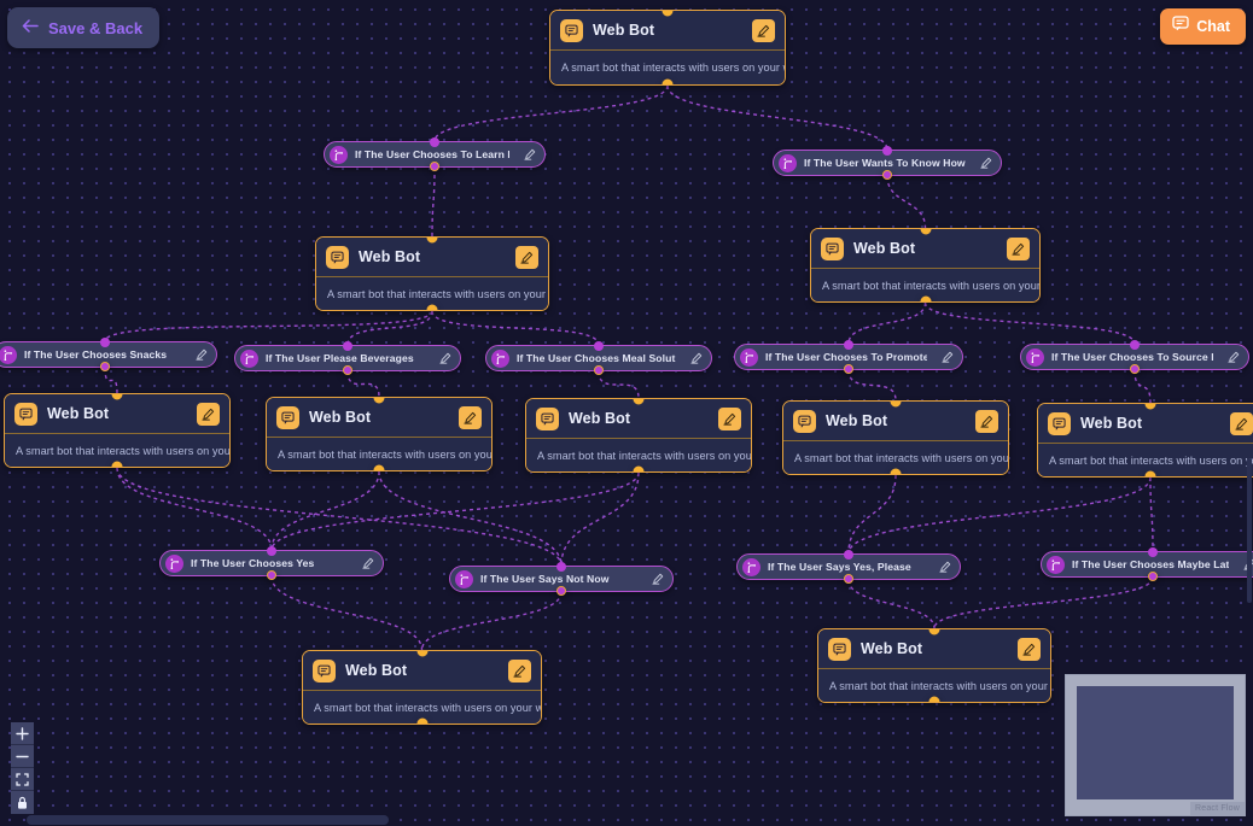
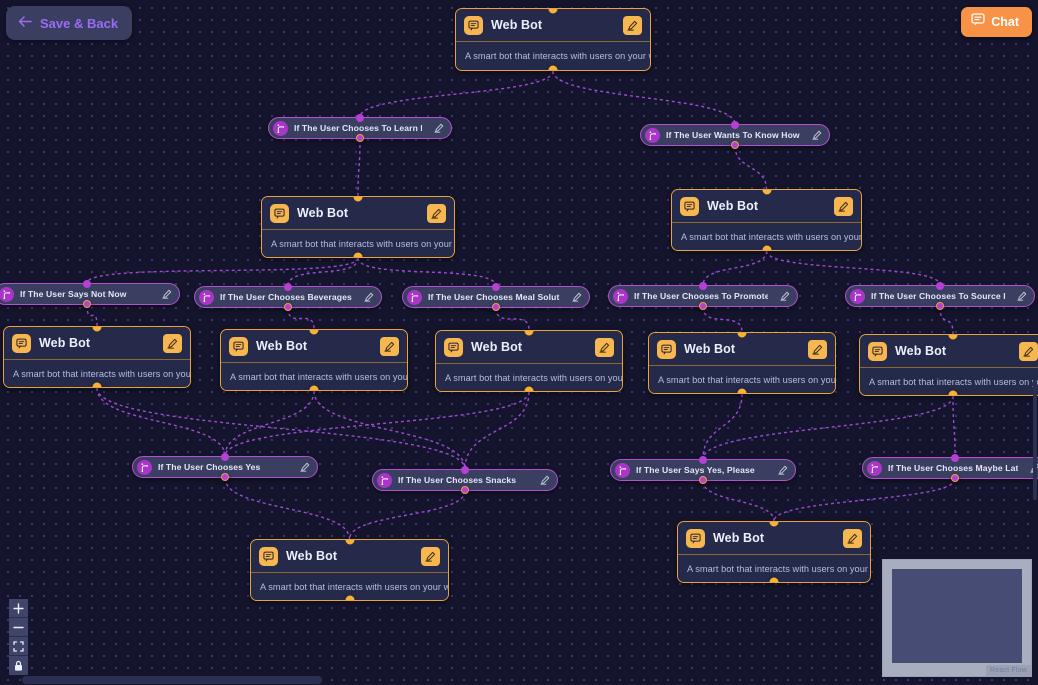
  Web Bot
  A smart bot that interacts with users on your
  Web Bot
  A smart bot that interacts with users on your
  Web Bot
  A smart bot that interacts with users on your
  Web Bot
  A smart bot that interacts with users on you
  Web Bot
  A smart bot that interacts with users on you
  Web Bot
  A smart bot that interacts with users on you
  Web Bot
  A smart bot that interacts with users on you
  Web Bot
  A smart bot that interacts with users on
  Web Bot
  A smart bot that interacts with users on your w
  Web Bot
  A smart bot that interacts with users on your
  If The User Chooses To Learn
  If The User Wants To Know How
- If The User Chooses Snacks
+ If The User Says Not Now
- If The User Please Beverages
+ If The User Chooses Beverages
  If The User Chooses Meal Solut
  If The User Chooses To Promote
  If The User Chooses To Source
  If The User Chooses Yes
- If The User Says Not Now
+ If The User Chooses Snacks
  If The User Says Yes, Please
  If The User Chooses Maybe Lat
  Save & Back
  Chat
